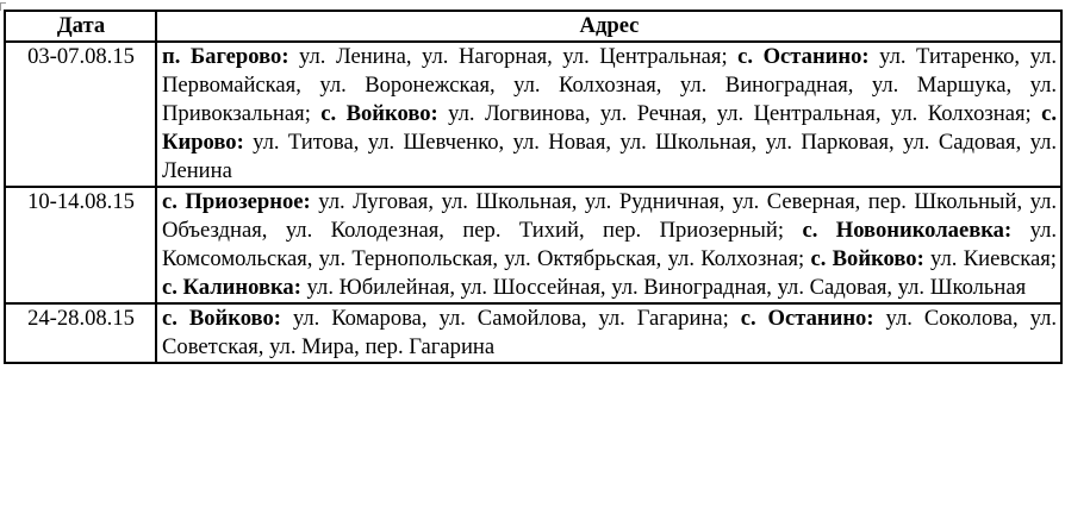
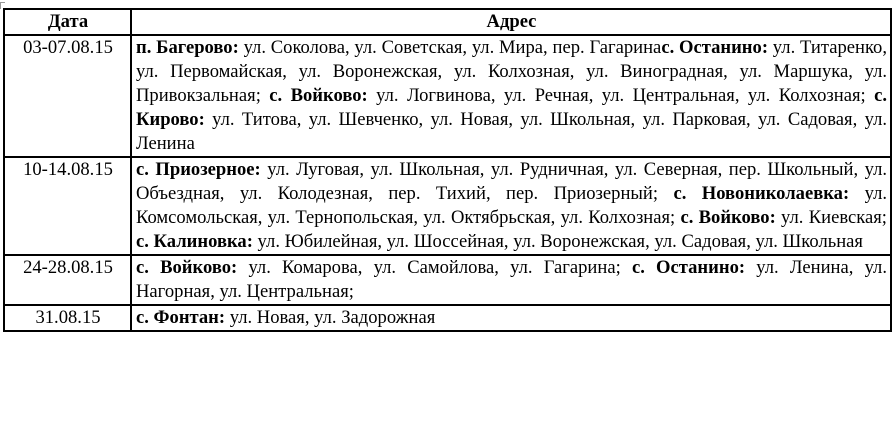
  Дата	Адрес
- 03-07.08.15	п. Багерово: ул. Ленина, ул. Нагорная, ул. Центральная; с. Останино: ул. Титаренко, ул. Первомайская, ул. Воронежская, ул. Колхозная, ул. Виноградная, ул. Маршука, ул. Привокзальная; с. Войково: ул. Логвинова, ул. Речная, ул. Центральная, ул. Колхозная; с. Кирово: ул. Титова, ул. Шевченко, ул. Новая, ул. Школьная, ул. Парковая, ул. Садовая, ул. Ленина
+ 03-07.08.15	п. Багерово: ул. Соколова, ул. Советская, ул. Мира, пер. Гагаринас. Останино: ул. Титаренко, ул. Первомайская, ул. Воронежская, ул. Колхозная, ул. Виноградная, ул. Маршука, ул. Привокзальная; с. Войково: ул. Логвинова, ул. Речная, ул. Центральная, ул. Колхозная; с. Кирово: ул. Титова, ул. Шевченко, ул. Новая, ул. Школьная, ул. Парковая, ул. Садовая, ул. Ленина
- 10-14.08.15	с. Приозерное: ул. Луговая, ул. Школьная, ул. Рудничная, ул. Северная, пер. Школьный, ул. Объездная, ул. Колодезная, пер. Тихий, пер. Приозерный; с. Новониколаевка: ул. Комсомольская, ул. Тернопольская, ул. Октябрьская, ул. Колхозная; с. Войково: ул. Киевская; с. Калиновка: ул. Юбилейная, ул. Шоссейная, ул. Виноградная, ул. Садовая, ул. Школьная
+ 10-14.08.15	с. Приозерное: ул. Луговая, ул. Школьная, ул. Рудничная, ул. Северная, пер. Школьный, ул. Объездная, ул. Колодезная, пер. Тихий, пер. Приозерный; с. Новониколаевка: ул. Комсомольская, ул. Тернопольская, ул. Октябрьская, ул. Колхозная; с. Войково: ул. Киевская; с. Калиновка: ул. Юбилейная, ул. Шоссейная, ул. Воронежская, ул. Садовая, ул. Школьная
- 24-28.08.15	с. Войково: ул. Комарова, ул. Самойлова, ул. Гагарина; с. Останино: ул. Соколова, ул. Советская, ул. Мира, пер. Гагарина
+ 24-28.08.15	с. Войково: ул. Комарова, ул. Самойлова, ул. Гагарина; с. Останино: ул. Ленина, ул. Нагорная, ул. Центральная;
+ 31.08.15	с. Фонтан: ул. Новая, ул. Задорожная
